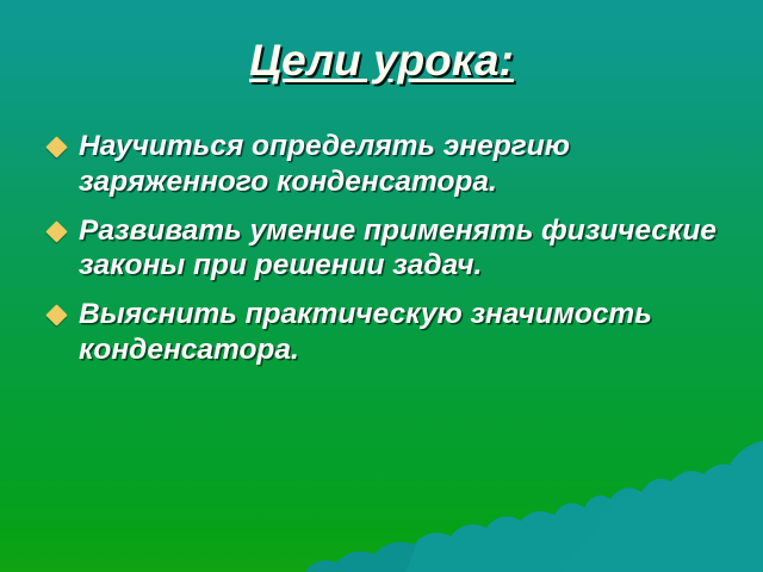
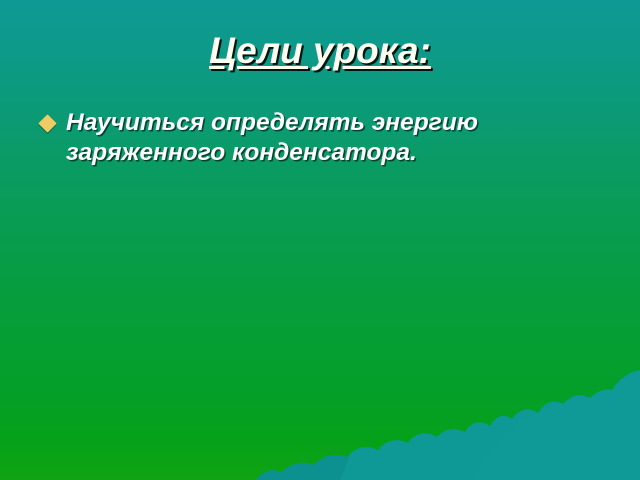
  Цели урока:
  Научиться определять энергию заряженного конденсатора.
- Развивать умение применять физические законы при решении задач.
- Выяснить практическую значимость конденсатора.
